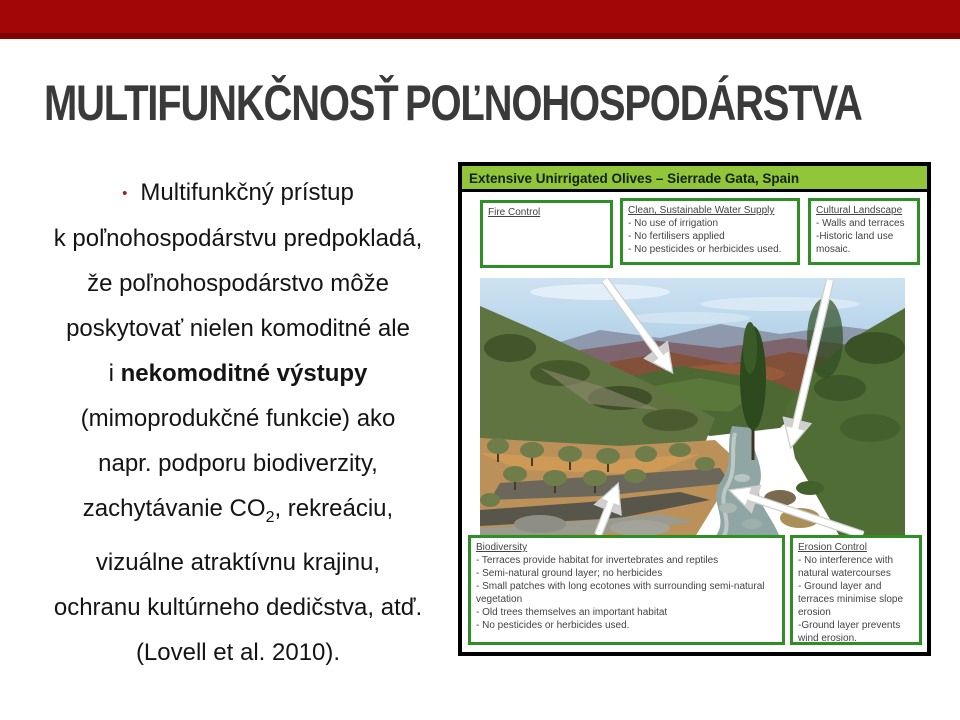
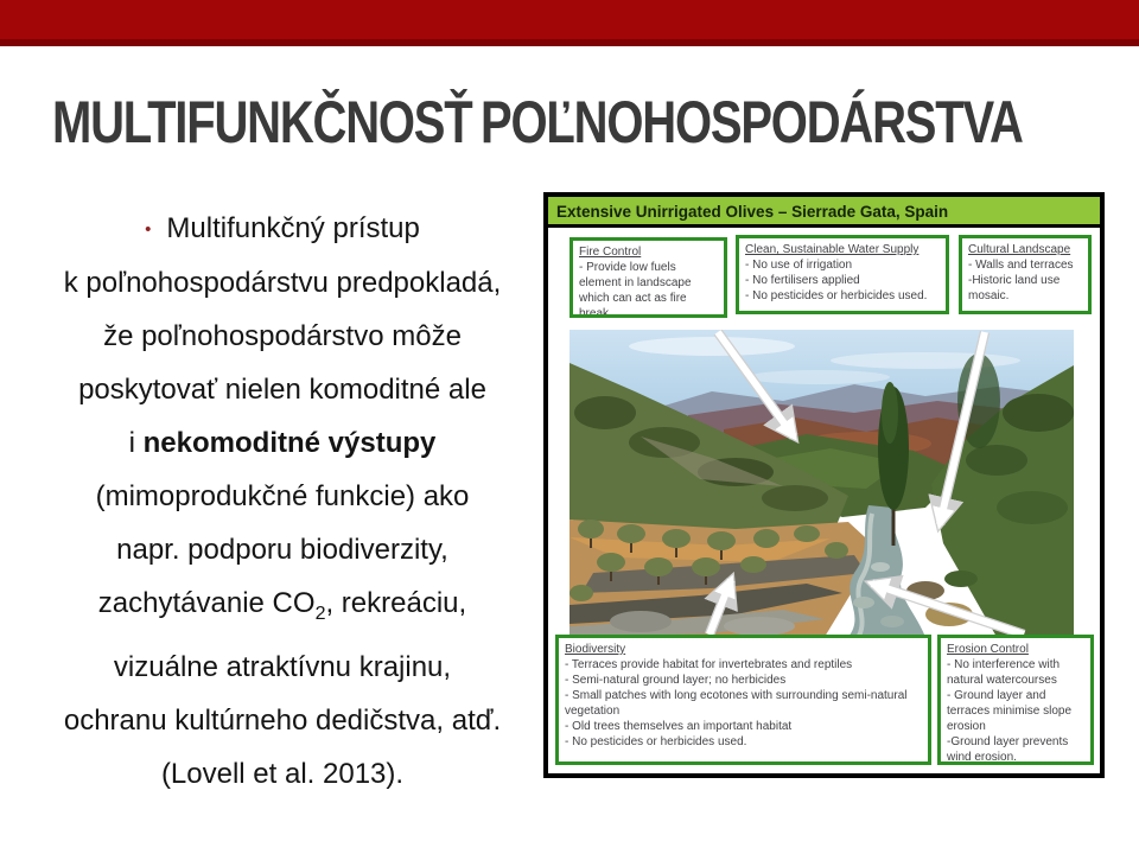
  MULTIFUNKČNOSŤ POĽNOHOSPODÁRSTVA
  • Multifunkčný prístup
  k poľnohospodárstvu predpokladá,
  že poľnohospodárstvo môže
  poskytovať nielen komoditné ale
  i nekomoditné výstupy
  (mimoprodukčné funkcie) ako
  napr. podporu biodiverzity,
  zachytávanie CO2, rekreáciu,
  vizuálne atraktívnu krajinu,
  ochranu kultúrneho dedičstva, atď.
- (Lovell et al. 2010).
+ (Lovell et al. 2013).
  Extensive Unirrigated Olives – Sierrade Gata, Spain
  Fire Control
+ - Provide low fuels element in landscape which can act as fire break.
  Clean, Sustainable Water Supply
  - No use of irrigation
  - No fertilisers applied
  - No pesticides or herbicides used.
  Cultural Landscape
  - Walls and terraces
  -Historic land use mosaic.
  Biodiversity
  - Terraces provide habitat for invertebrates and reptiles
  - Semi-natural ground layer; no herbicides
  - Small patches with long ecotones with surrounding semi-natural vegetation
  - Old trees themselves an important habitat
  - No pesticides or herbicides used.
  Erosion Control
  - No interference with natural watercourses
  - Ground layer and terraces minimise slope erosion
  -Ground layer prevents wind erosion.
